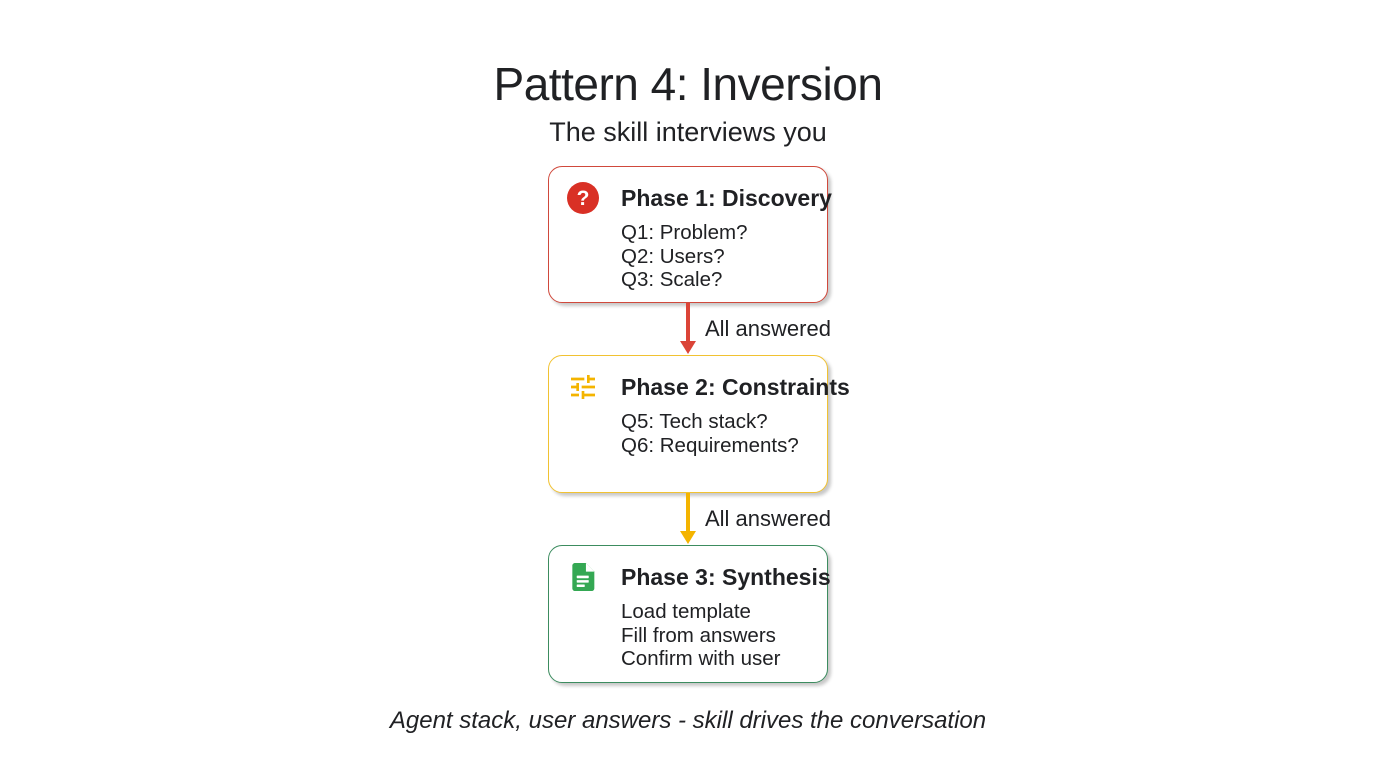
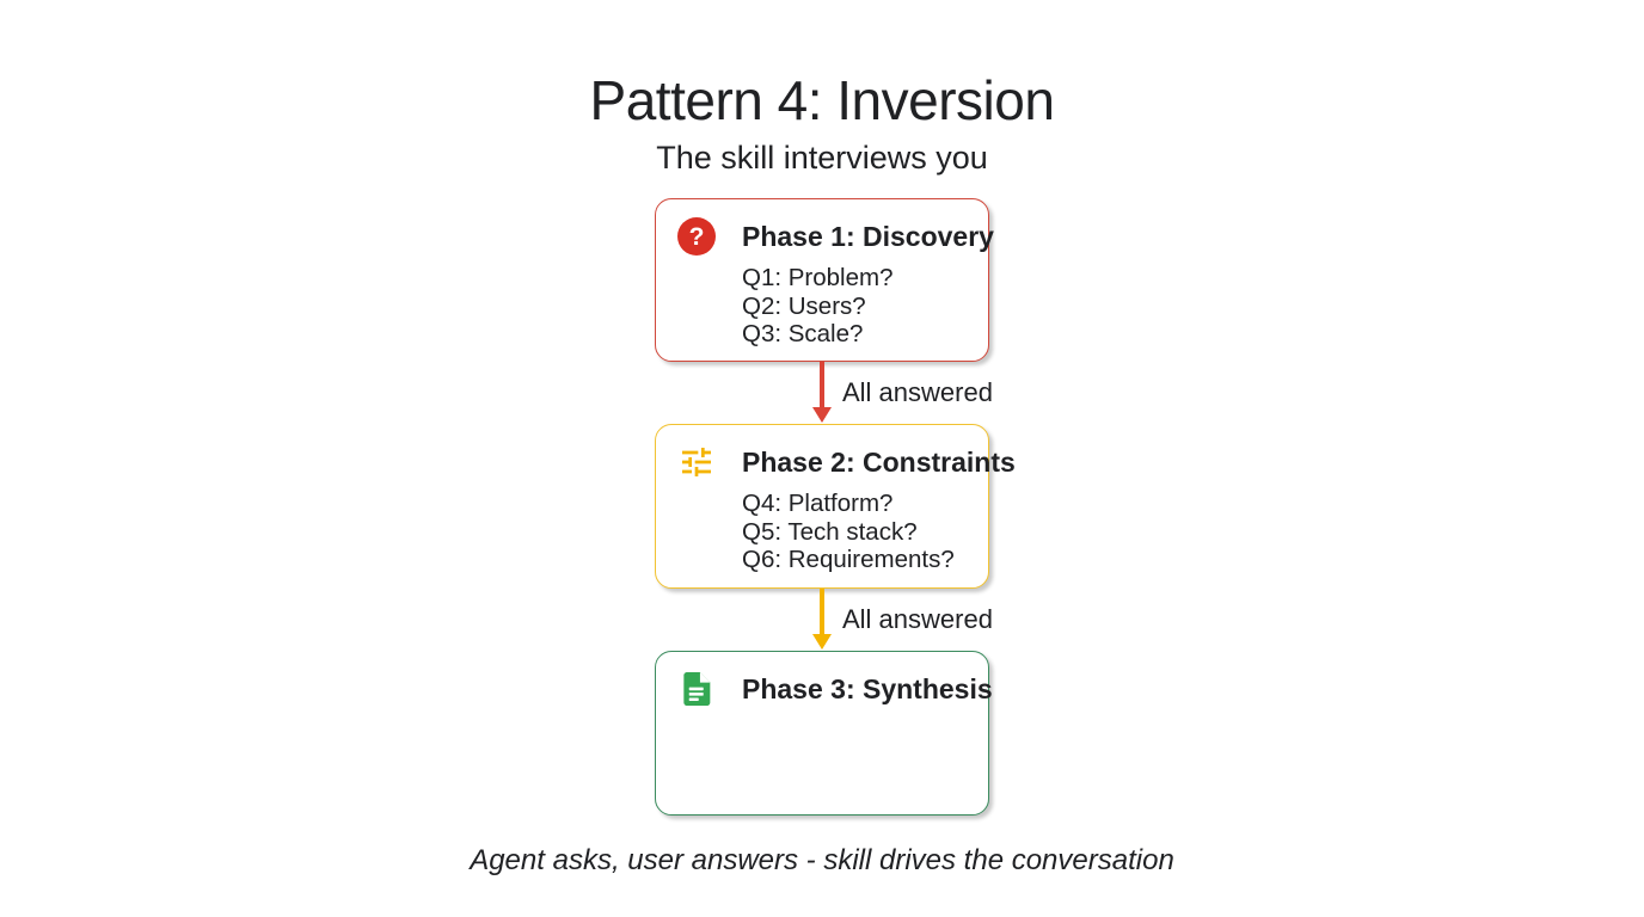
  Pattern 4: Inversion
  The skill interviews you
  ?
  Phase 1: Discovery
  Q1: Problem?
  Q2: Users?
  Q3: Scale?
  All answered
  Phase 2: Constraints
+ Q4: Platform?
  Q5: Tech stack?
  Q6: Requirements?
  All answered
  Phase 3: Synthesis
- Load template
- Fill from answers
- Confirm with user
- Agent stack, user answers - skill drives the conversation
+ Agent asks, user answers - skill drives the conversation
